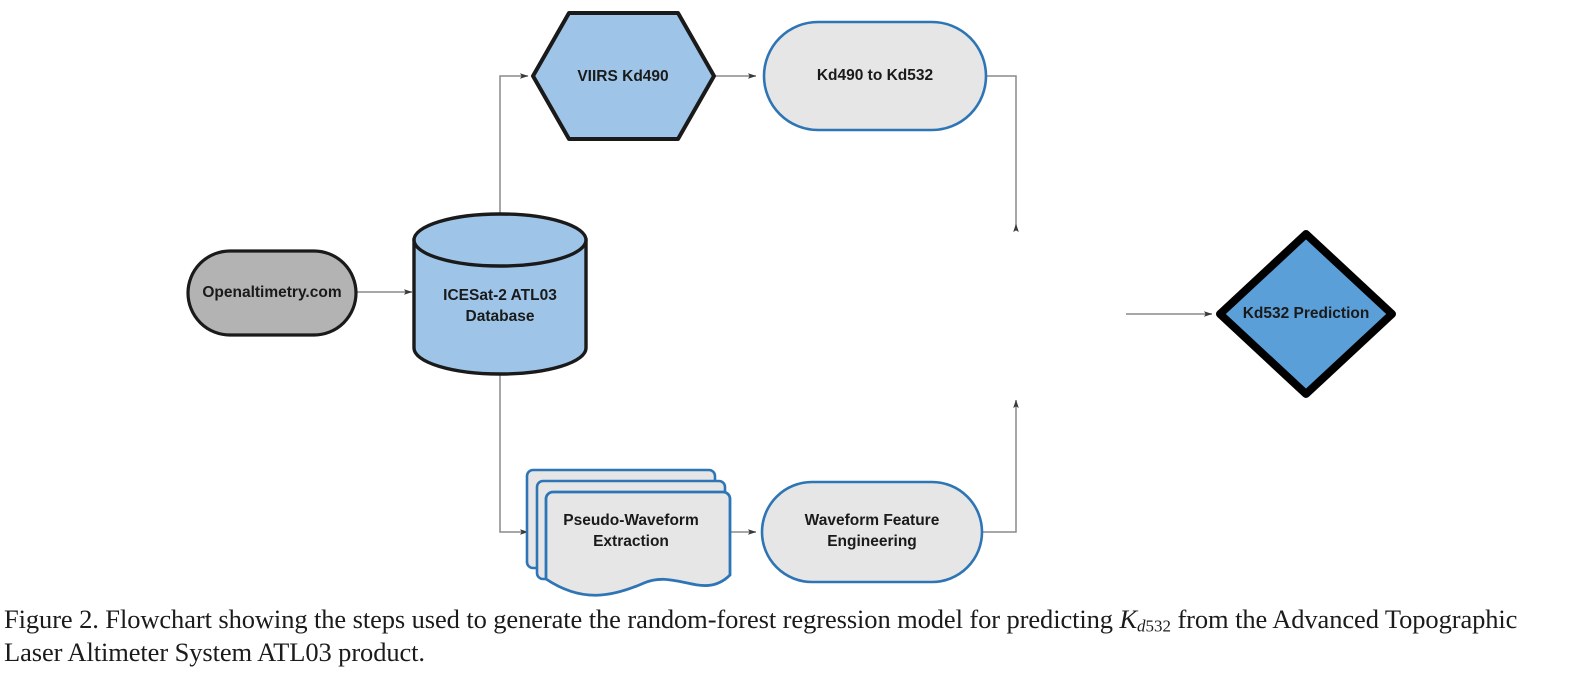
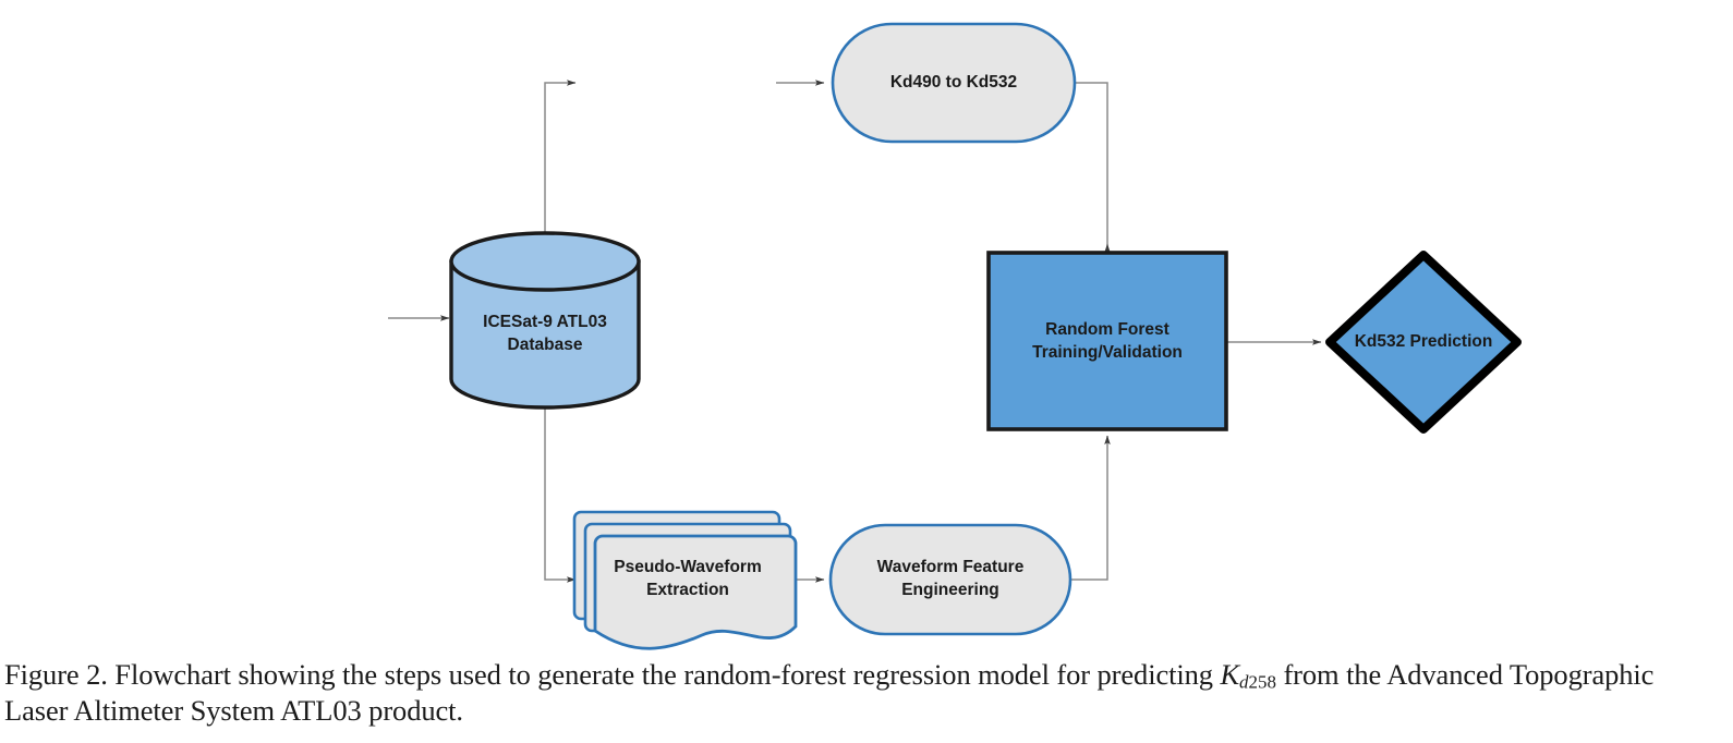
- Openaltimetry.com
- ICESat-2 ATL03
+ ICESat-9 ATL03
  Database
- VIIRS Kd490
  Kd490 to Kd532
  Pseudo-Waveform
  Extraction
  Waveform Feature
  Engineering
+ Random Forest
+ Training/Validation
  Kd532 Prediction
- Figure 2. Flowchart showing the steps used to generate the random-forest regression model for predicting Kd532 from the Advanced Topographic Laser Altimeter System ATL03 product.
+ Figure 2. Flowchart showing the steps used to generate the random-forest regression model for predicting Kd258 from the Advanced Topographic Laser Altimeter System ATL03 product.
